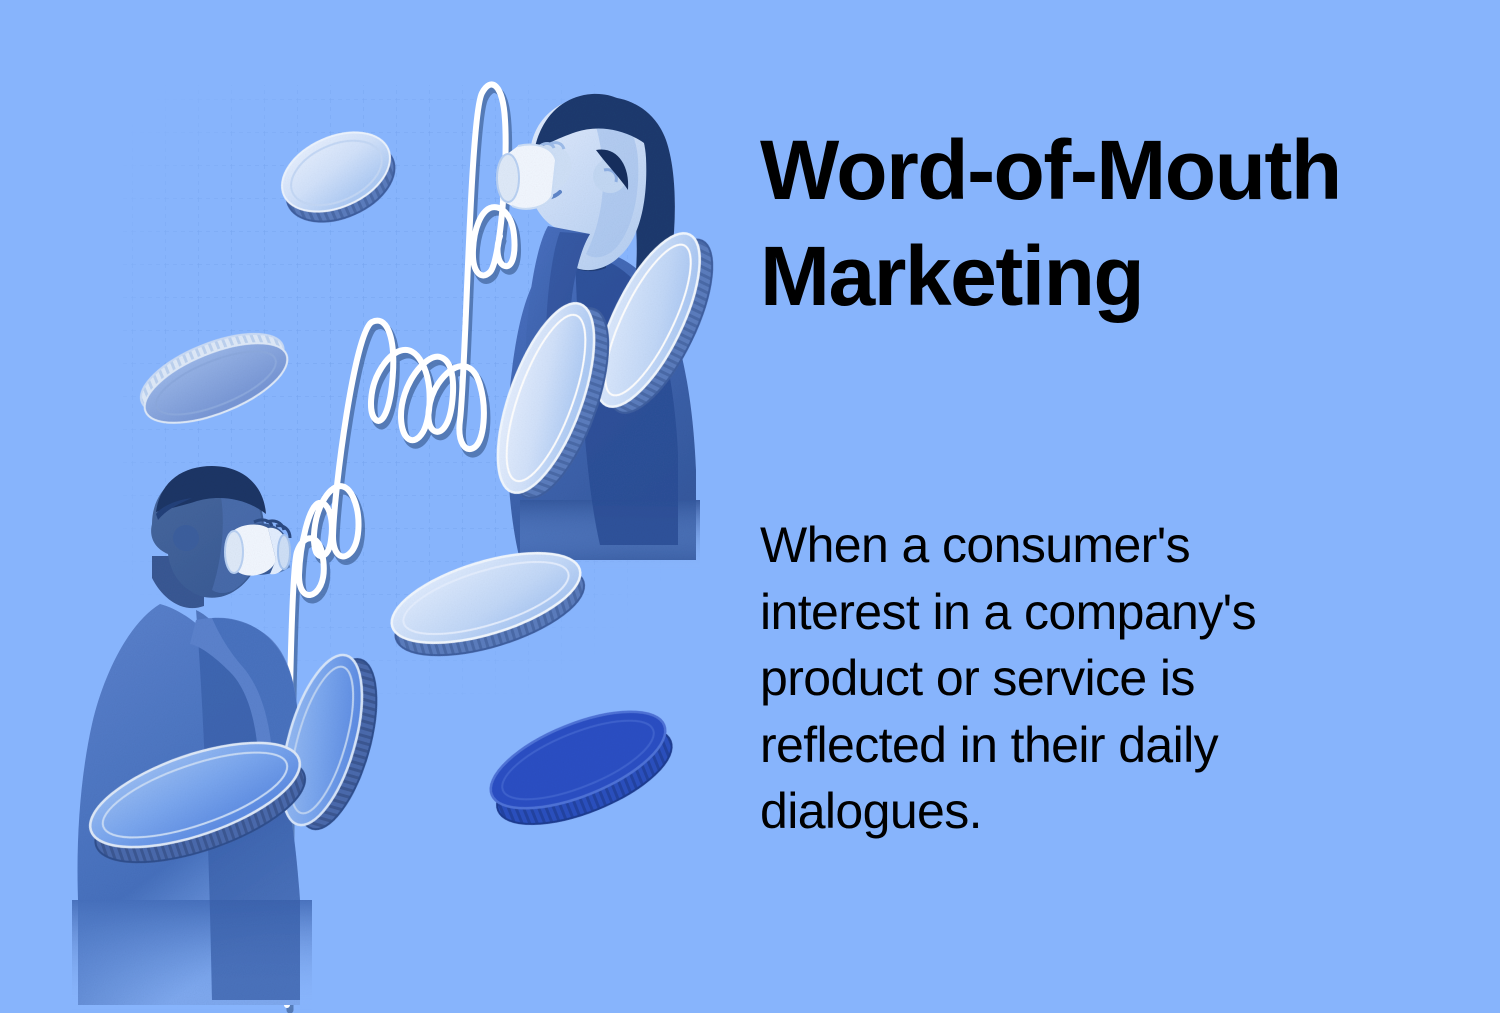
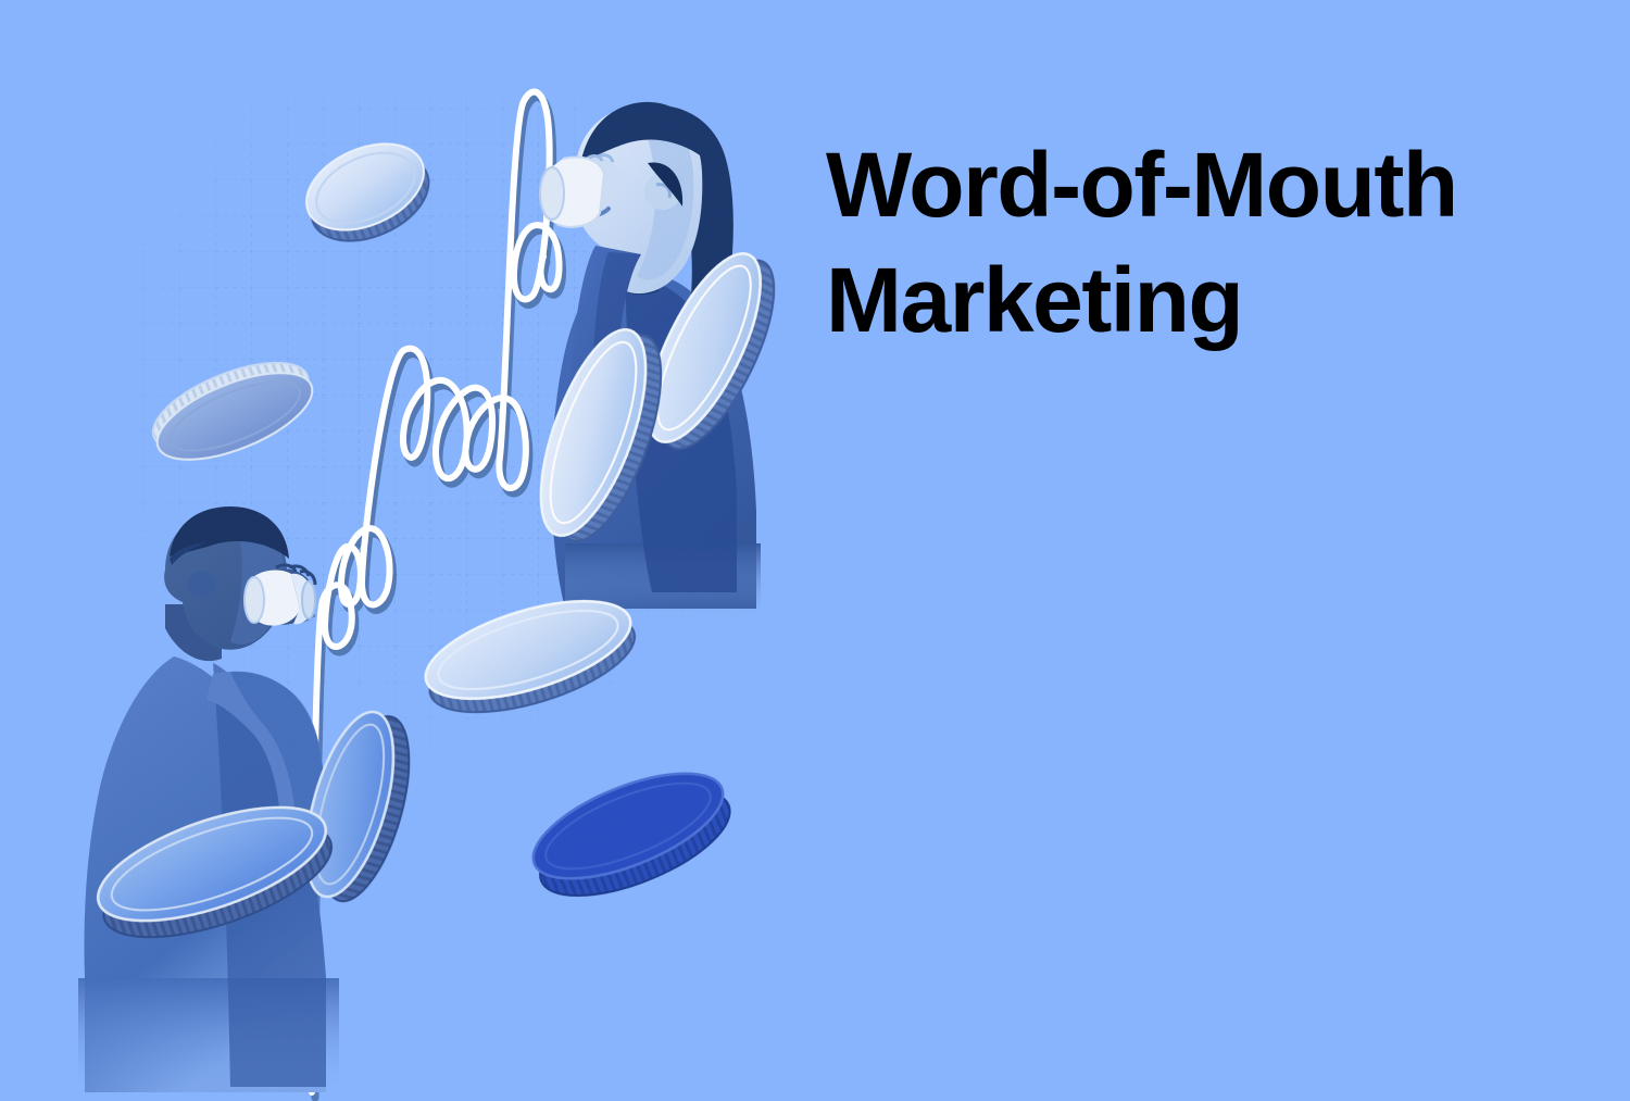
  Word-of-Mouth Marketing
- When a consumer's interest in a company's product or service is reflected in their daily dialogues.
